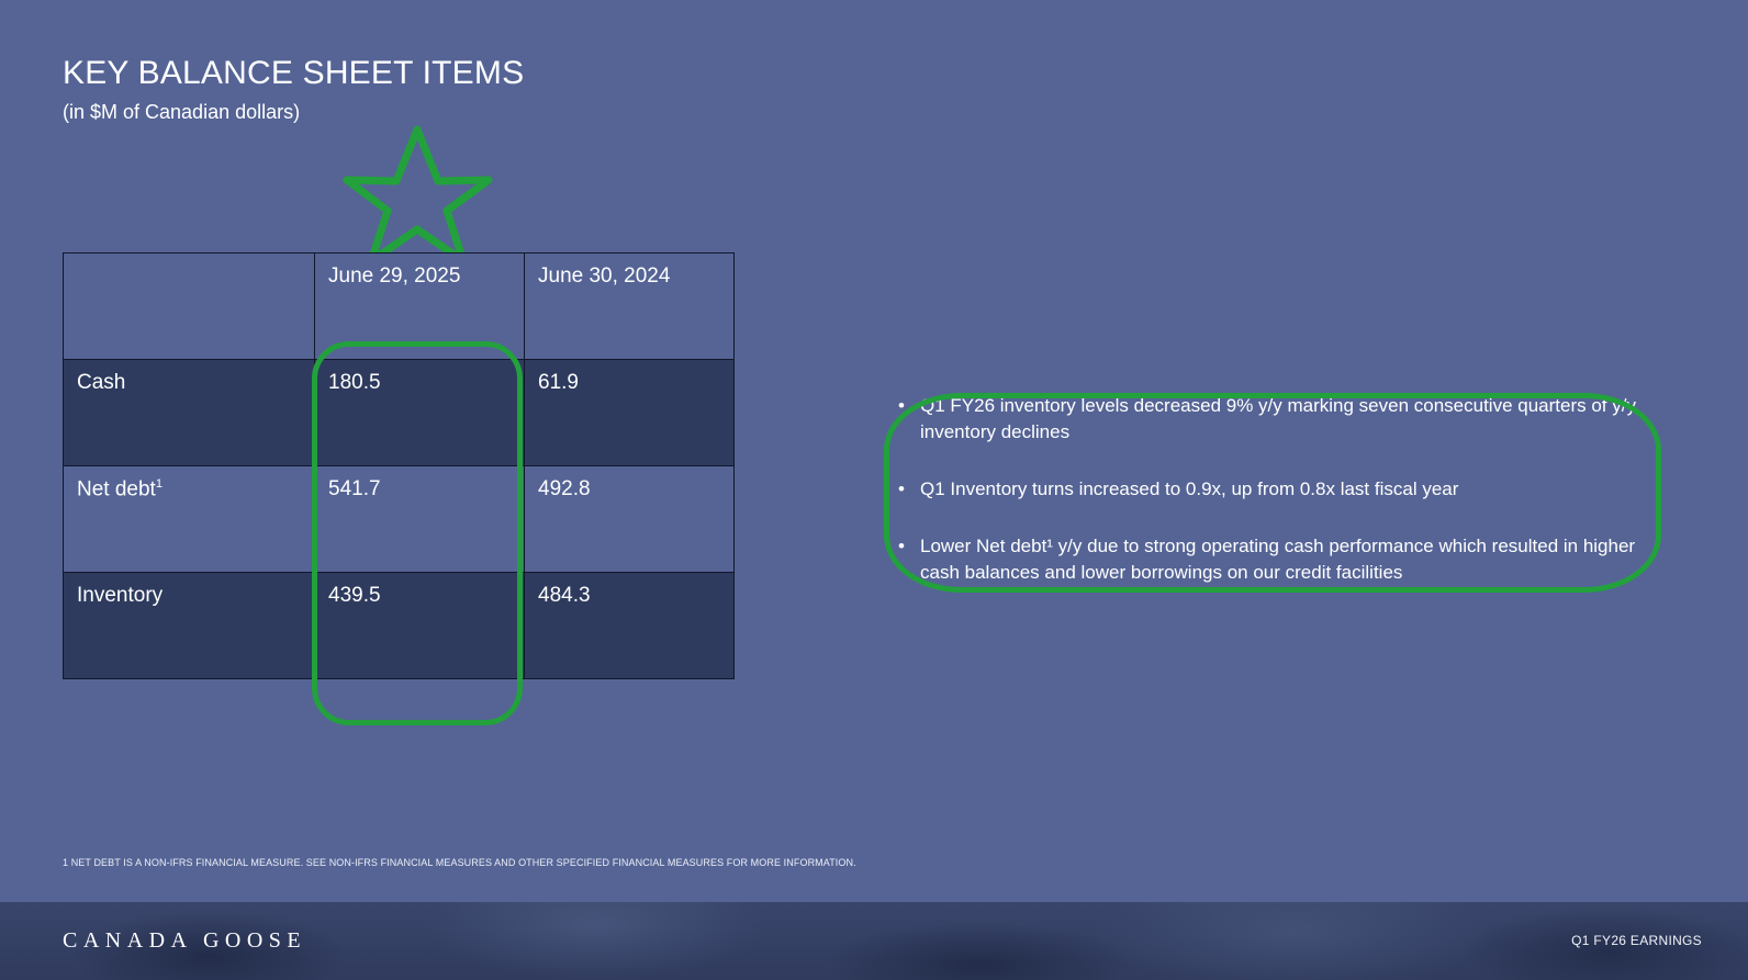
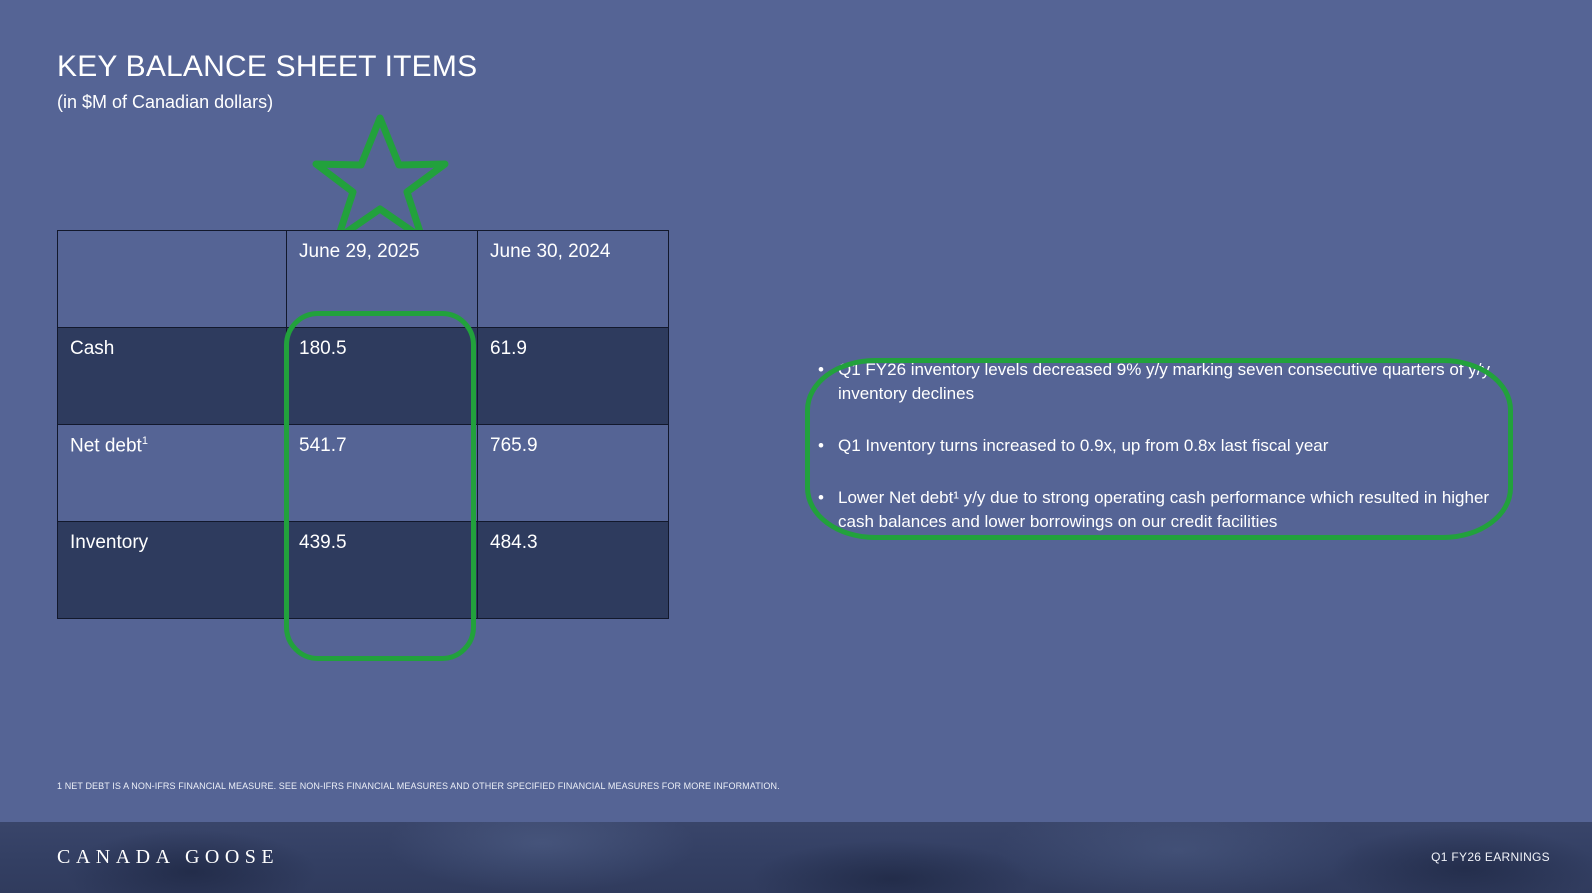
  KEY BALANCE SHEET ITEMS
  (in $M of Canadian dollars)
  	June 29, 2025	June 30, 2024
  Cash	180.5	61.9
- Net debt1	541.7	492.8
+ Net debt1	541.7	765.9
  Inventory	439.5	484.3
  •
  Q1 FY26 inventory levels decreased 9% y/y marking seven consecutive quarters of y/y inventory declines
  •
  Q1 Inventory turns increased to 0.9x, up from 0.8x last fiscal year
  •
  Lower Net debt¹ y/y due to strong operating cash performance which resulted in higher cash balances and lower borrowings on our credit facilities
  1 NET DEBT IS A NON-IFRS FINANCIAL MEASURE. SEE NON-IFRS FINANCIAL MEASURES AND OTHER SPECIFIED FINANCIAL MEASURES FOR MORE INFORMATION.
  CANADA GOOSE
  Q1 FY26 EARNINGS
